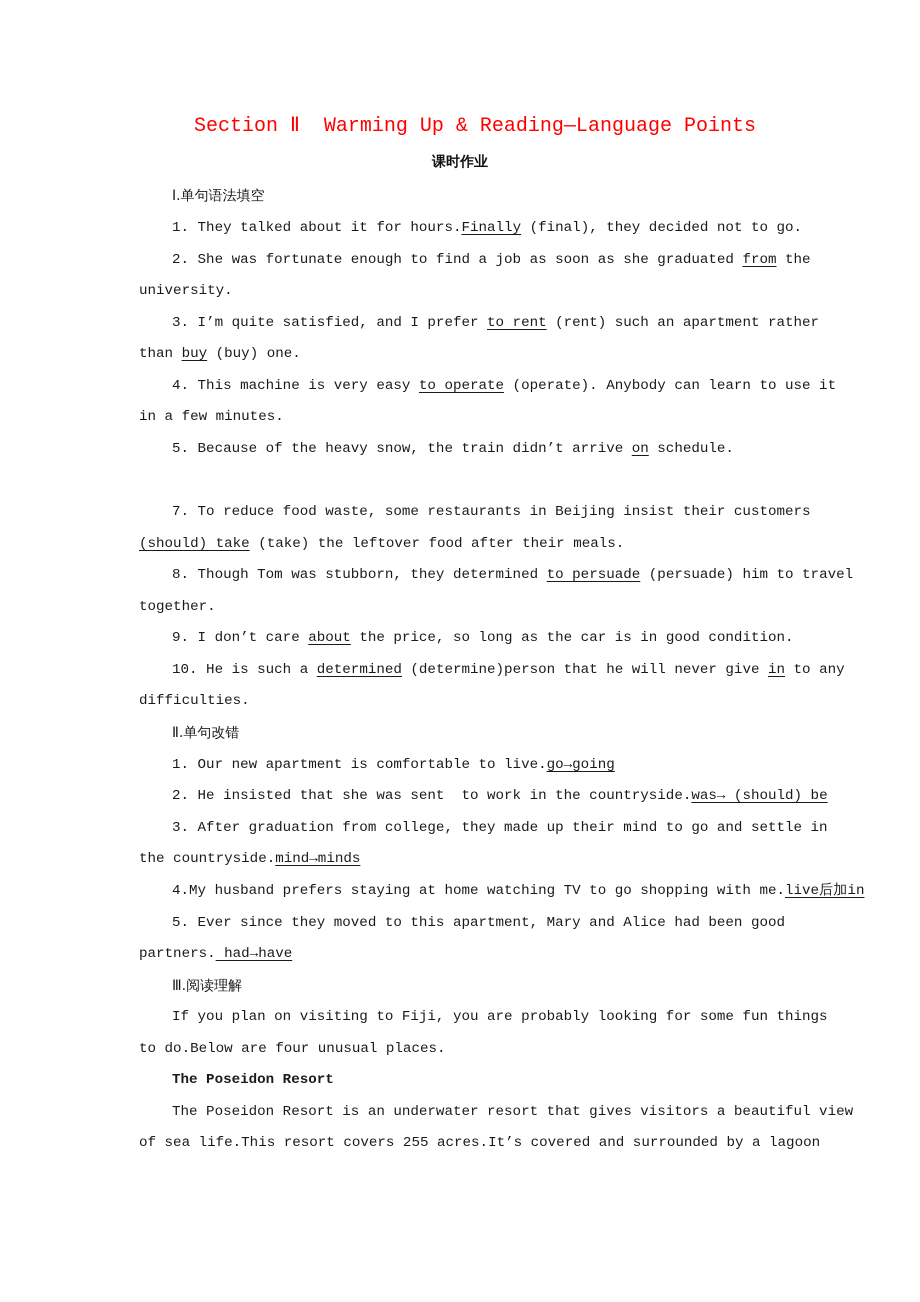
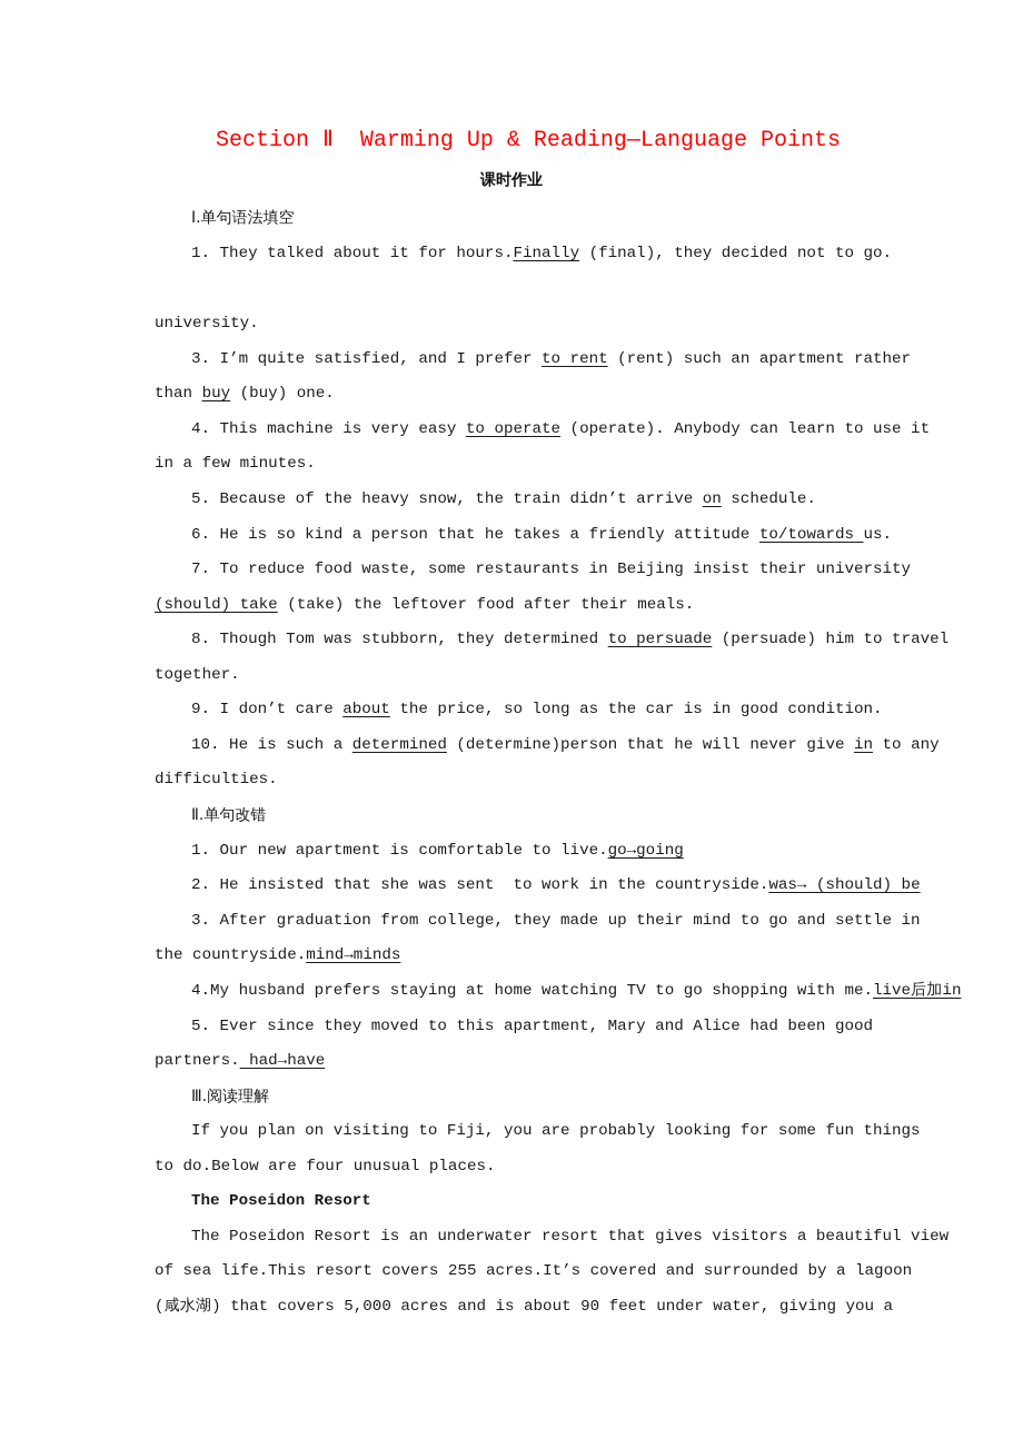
  Section Ⅱ Warming Up & Reading—Language Points
  课时作业
  Ⅰ.单句语法填空
  1. They talked about it for hours.Finally (final), they decided not to go.
- 2. She was fortunate enough to find a job as soon as she graduated from the
  university.
  3. I’m quite satisfied, and I prefer to rent (rent) such an apartment rather
  than buy (buy) one.
  4. This machine is very easy to operate (operate). Anybody can learn to use it
  in a few minutes.
  5. Because of the heavy snow, the train didn’t arrive on schedule.
+ 6. He is so kind a person that he takes a friendly attitude to/towards us.
- 7. To reduce food waste, some restaurants in Beijing insist their customers
+ 7. To reduce food waste, some restaurants in Beijing insist their university
  (should) take (take) the leftover food after their meals.
  8. Though Tom was stubborn, they determined to persuade (persuade) him to travel
  together.
  9. I don’t care about the price, so long as the car is in good condition.
  10. He is such a determined (determine)person that he will never give in to any
  difficulties.
  Ⅱ.单句改错
  1. Our new apartment is comfortable to live.go→going
  2. He insisted that she was sent to work in the countryside.was→ (should) be
  3. After graduation from college, they made up their mind to go and settle in
  the countryside.mind→minds
  4.My husband prefers staying at home watching TV to go shopping with me.live后加in
  5. Ever since they moved to this apartment, Mary and Alice had been good
  partners. had→have
  Ⅲ.阅读理解
  If you plan on visiting to Fiji, you are probably looking for some fun things
  to do.Below are four unusual places.
  The Poseidon Resort
  The Poseidon Resort is an underwater resort that gives visitors a beautiful view
  of sea life.This resort covers 255 acres.It’s covered and surrounded by a lagoon
+ (咸水湖) that covers 5,000 acres and is about 90 feet under water, giving you a
